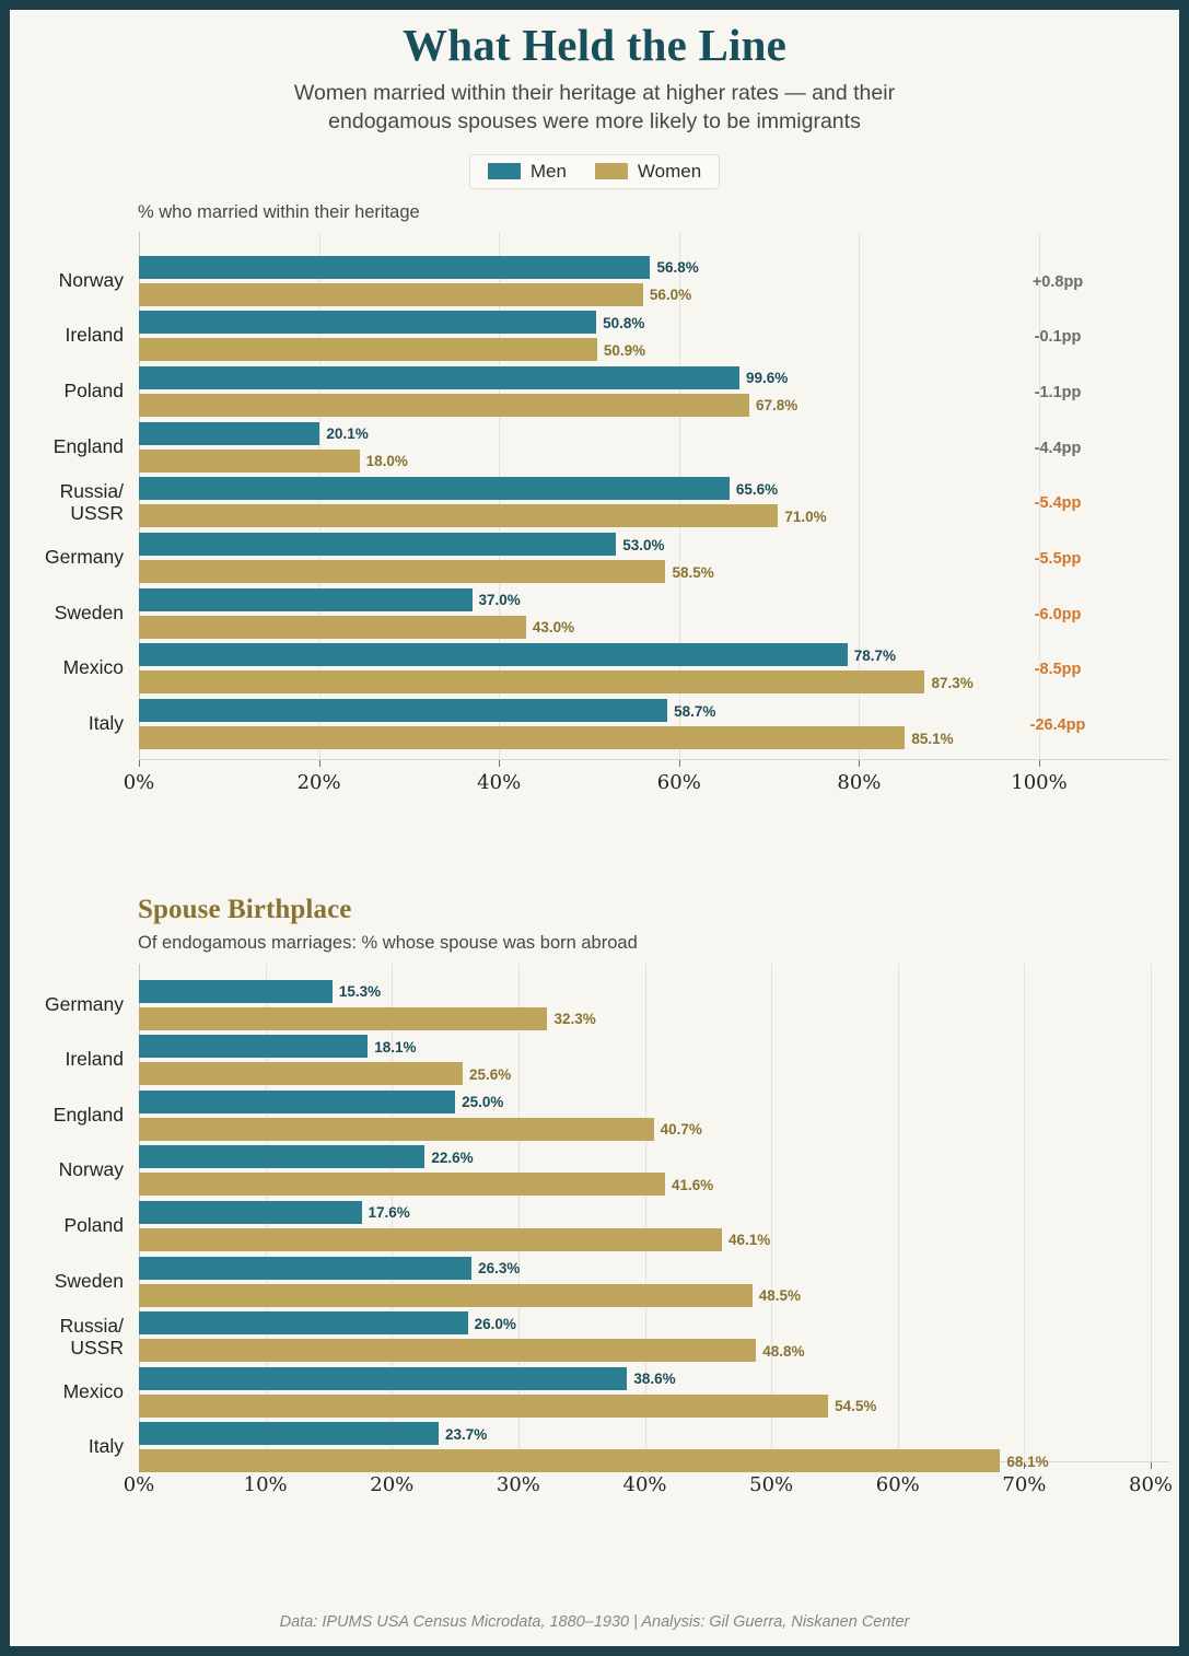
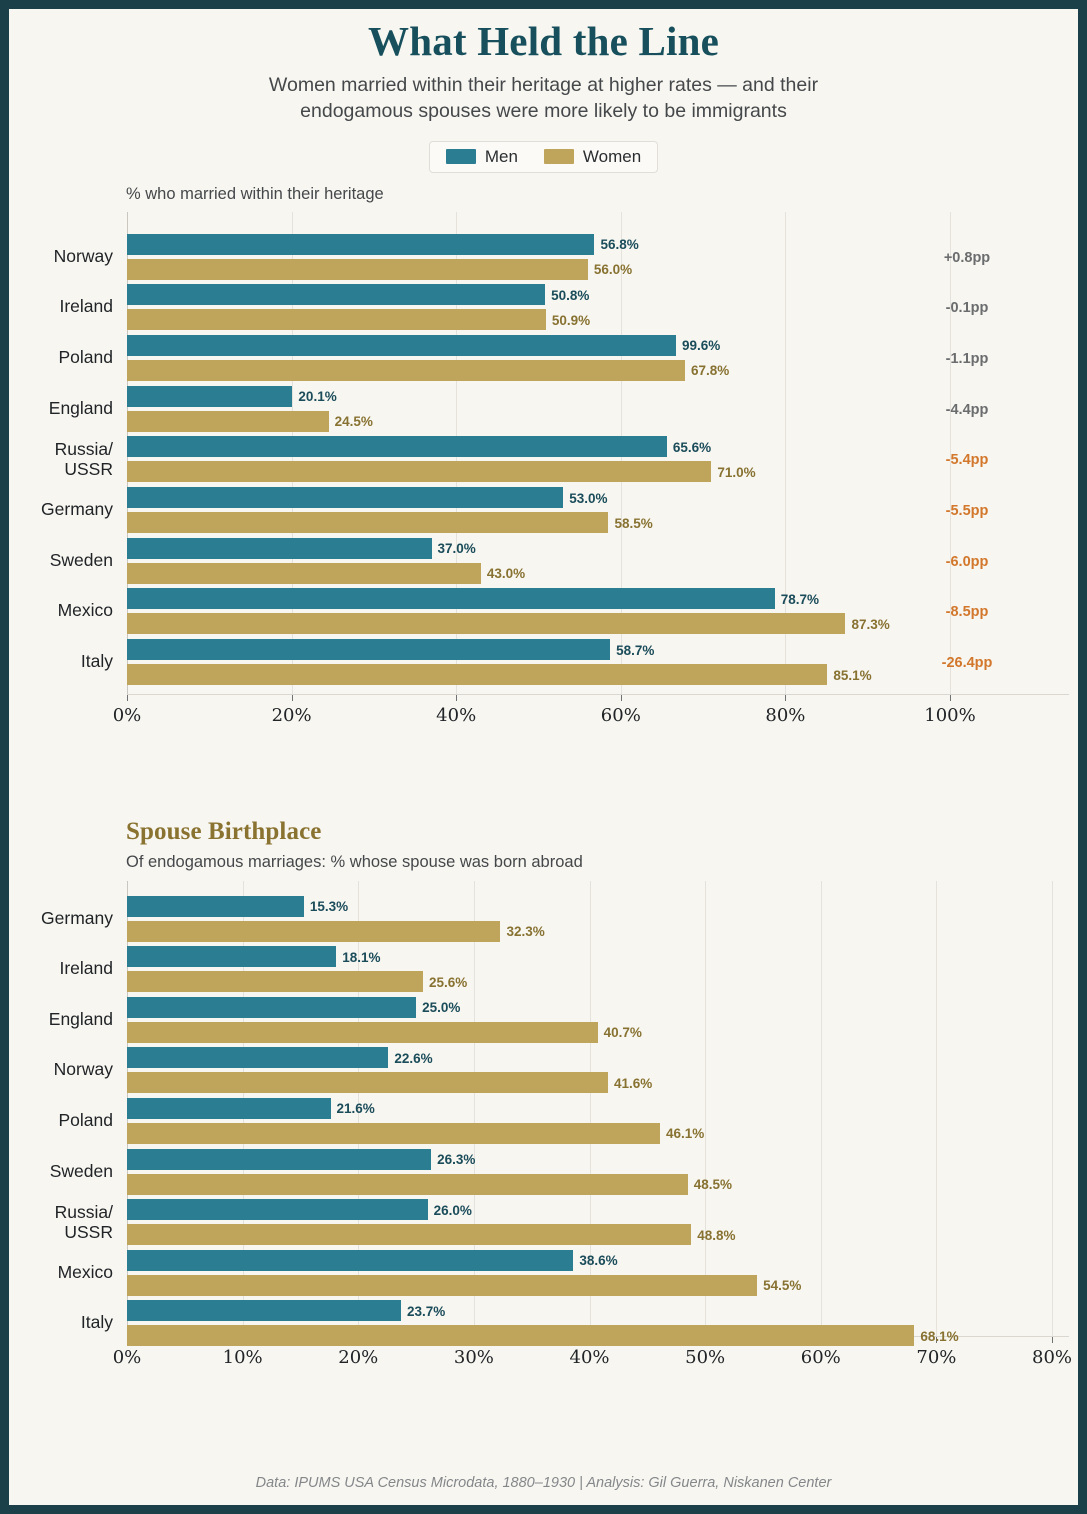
  What Held the Line
  Women married within their heritage at higher rates — and their
  endogamous spouses were more likely to be immigrants
  Men
  Women
  % who married within their heritage
  0%
  20%
  40%
  60%
  80%
  100%
  Norway
  56.8%
  56.0%
  +0.8pp
  Ireland
  50.8%
  50.9%
  -0.1pp
  Poland
  99.6%
  67.8%
  -1.1pp
  England
  20.1%
- 18.0%
+ 24.5%
  -4.4pp
  Russia/
  USSR
  65.6%
  71.0%
  -5.4pp
  Germany
  53.0%
  58.5%
  -5.5pp
  Sweden
  37.0%
  43.0%
  -6.0pp
  Mexico
  78.7%
  87.3%
  -8.5pp
  Italy
  58.7%
  85.1%
  -26.4pp
  Spouse Birthplace
  Of endogamous marriages: % whose spouse was born abroad
  0%
  10%
  20%
  30%
  40%
  50%
  60%
  70%
  80%
  Germany
  15.3%
  32.3%
  Ireland
  18.1%
  25.6%
  England
  25.0%
  40.7%
  Norway
  22.6%
  41.6%
  Poland
- 17.6%
+ 21.6%
  46.1%
  Sweden
  26.3%
  48.5%
  Russia/
  USSR
  26.0%
  48.8%
  Mexico
  38.6%
  54.5%
  Italy
  23.7%
  68.1%
  Data: IPUMS USA Census Microdata, 1880–1930 | Analysis: Gil Guerra, Niskanen Center
